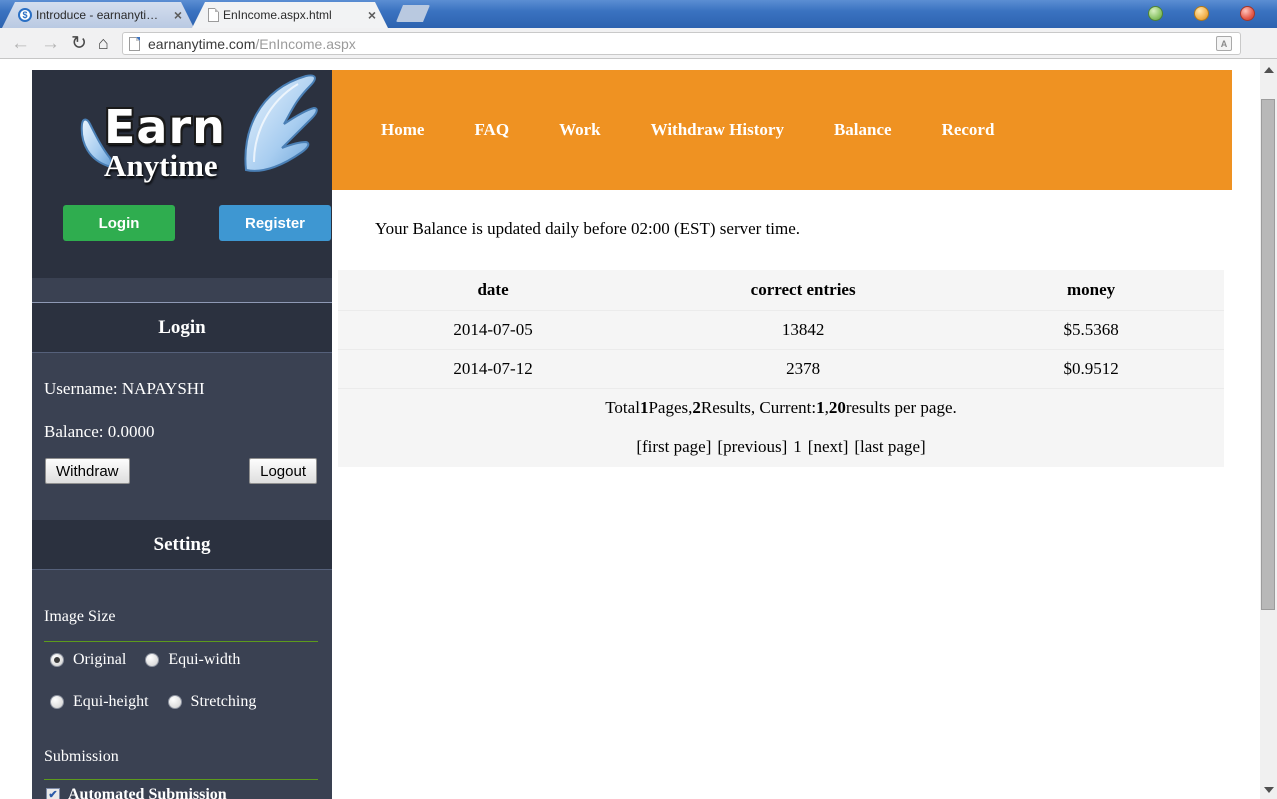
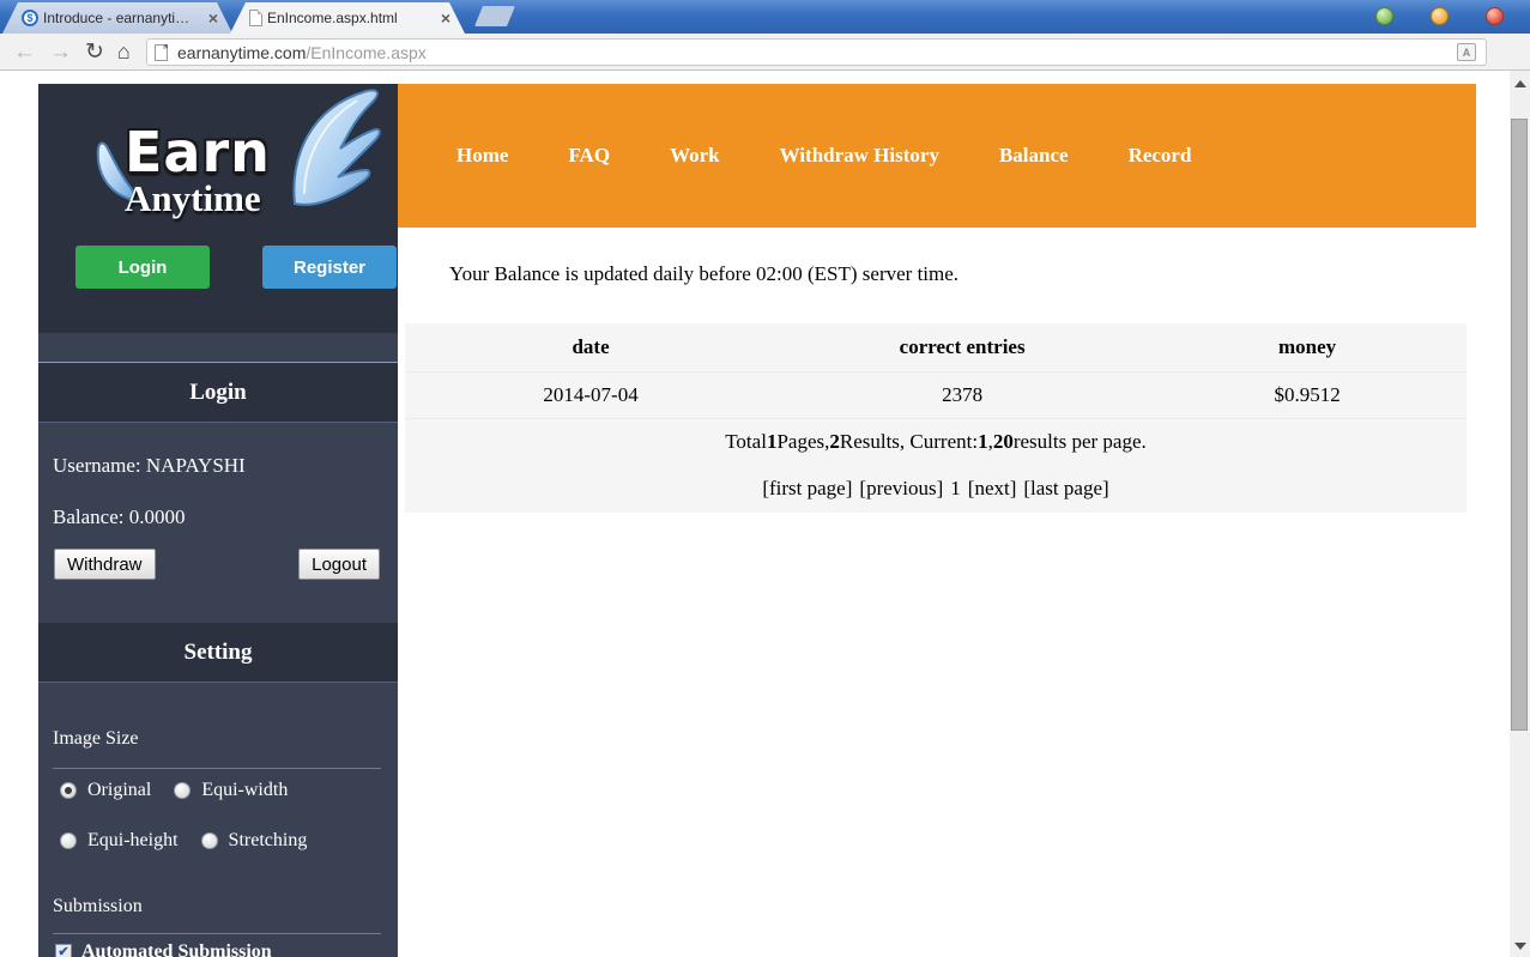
  $
  Introduce - earnanytime.
  ×
  EnIncome.aspx.html
  ×
  ←
  →
  ↻
  ⌂
  earnanytime.com/EnIncome.aspx
  A
  Earn
  Anytime
  Login
  Register
  Login
  Username: NAPAYSHI
  Balance: 0.0000
  Withdraw
  Logout
  Setting
  Image Size
  Original
  Equi-width
  Equi-height
  Stretching
  Submission
  ✔
  Automated Submission
  Home
  FAQ
  Work
  Withdraw History
  Balance
  Record
  Your Balance is updated daily before 02:00 (EST) server time.
  date
  correct entries
  money
- 2014-07-05
- 13842
- $5.5368
- 2014-07-12
+ 2014-07-04
  2378
  $0.9512
  Total
  1
  Pages,
  2
  Results, Current:
  1
  ,
  20
  results per page.
  [first page]
  [previous]
  1
  [next]
  [last page]
